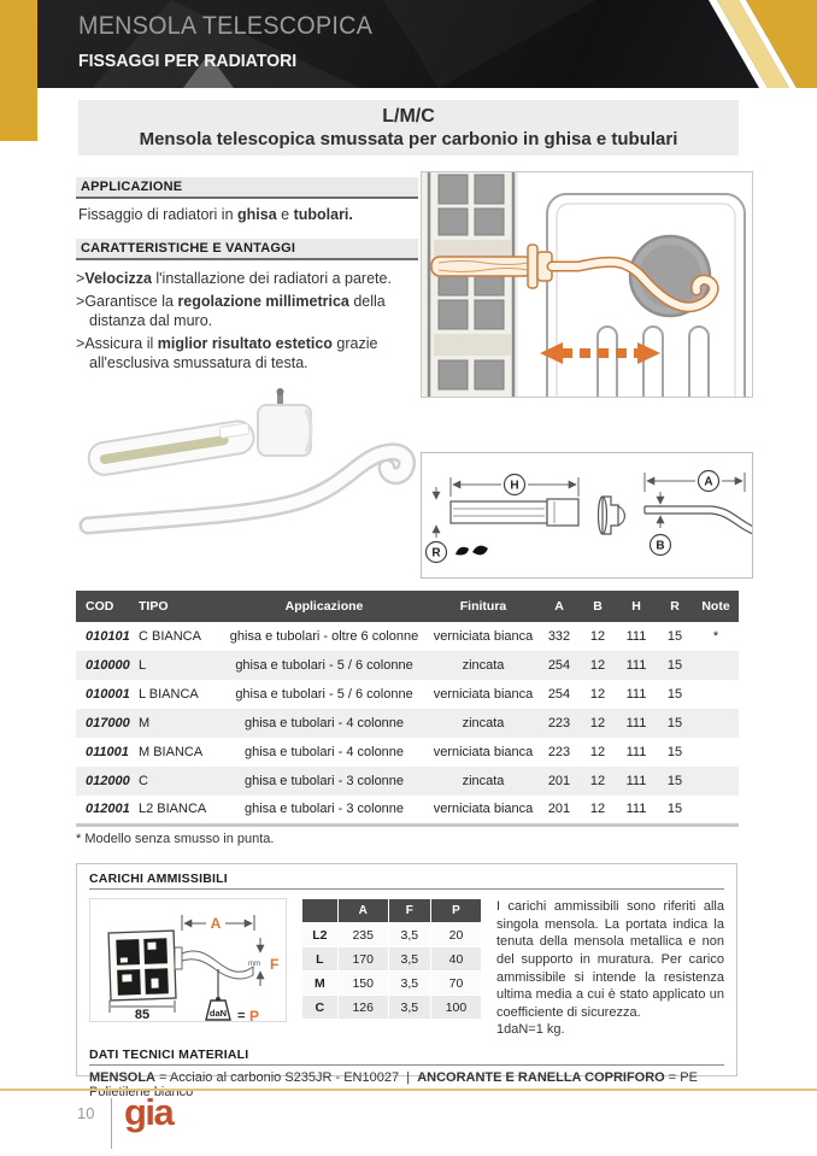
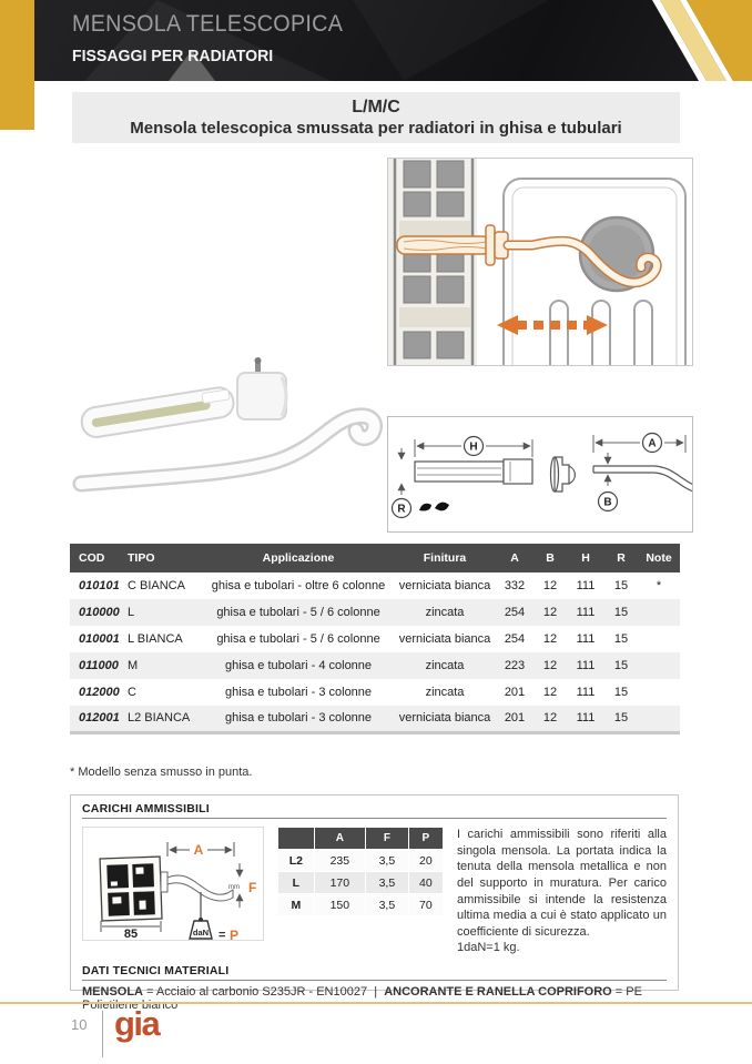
  MENSOLA TELESCOPICA
  FISSAGGI PER RADIATORI
  L/M/C
- Mensola telescopica smussata per carbonio in ghisa e tubulari
+ Mensola telescopica smussata per radiatori in ghisa e tubulari
- APPLICAZIONE
- Fissaggio di radiatori in ghisa e tubolari.
- CARATTERISTICHE E VANTAGGI
- >Velocizza l'installazione dei radiatori a parete.
- >Garantisce la regolazione millimetrica della distanza dal muro.
- >Assicura il miglior risultato estetico grazie all'esclusiva smussatura di testa.
  H
  R
  A
  B
  COD	TIPO	Applicazione	Finitura	A	B	H	R	Note
  010101	C BIANCA	ghisa e tubolari - oltre 6 colonne	verniciata bianca	332	12	111	15	*
  010000	L	ghisa e tubolari - 5 / 6 colonne	zincata	254	12	111	15
  010001	L BIANCA	ghisa e tubolari - 5 / 6 colonne	verniciata bianca	254	12	111	15
- 017000	M	ghisa e tubolari - 4 colonne	zincata	223	12	111	15
+ 011000	M	ghisa e tubolari - 4 colonne	zincata	223	12	111	15
- 011001	M BIANCA	ghisa e tubolari - 4 colonne	verniciata bianca	223	12	111	15
  012000	C	ghisa e tubolari - 3 colonne	zincata	201	12	111	15
  012001	L2 BIANCA	ghisa e tubolari - 3 colonne	verniciata bianca	201	12	111	15
  * Modello senza smusso in punta.
  CARICHI AMMISSIBILI
  85
  A
  F
  daN
  =
  P
  	A	F	P
  L2	235	3,5	20
  L	170	3,5	40
  M	150	3,5	70
- C	126	3,5	100
  I carichi ammissibili sono riferiti alla singola mensola. La portata indica la tenuta della mensola metallica e non del supporto in muratura. Per carico ammissibile si intende la resistenza ultima media a cui è stato applicato un coefficiente di sicurezza.
  1daN=1 kg.
  DATI TECNICI MATERIALI
  MENSOLA = Acciaio al carbonio S235JR - EN10027 | ANCORANTE E RANELLA COPRIFORO = PE Polietilene bianco
  10
  gia
